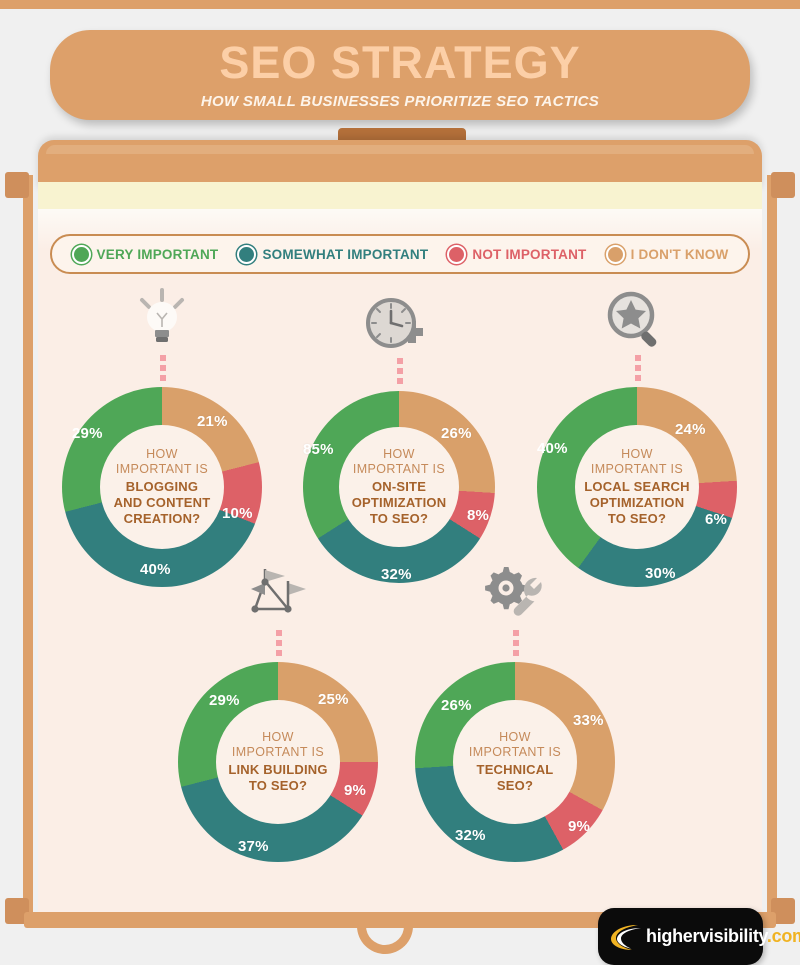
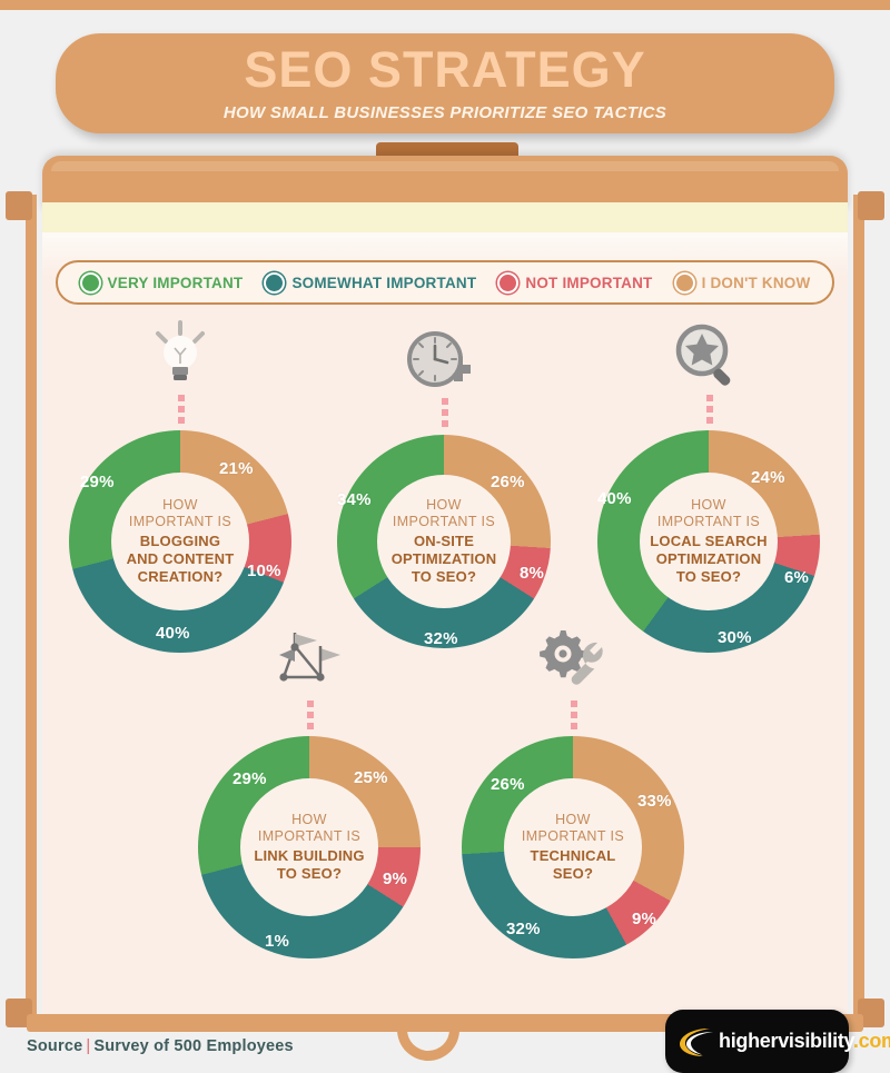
  SEO STRATEGY
  HOW SMALL BUSINESSES PRIORITIZE SEO TACTICS
  VERY IMPORTANT
  SOMEWHAT IMPORTANT
  NOT IMPORTANT
  I DON'T KNOW
  HOW
  IMPORTANT IS
  BLOGGING
  AND CONTENT
  CREATION?
  29%
  40%
  10%
  21%
  HOW
  IMPORTANT IS
  ON-SITE
  OPTIMIZATION
  TO SEO?
- 85%
+ 34%
  32%
  8%
  26%
  HOW
  IMPORTANT IS
  LOCAL SEARCH
  OPTIMIZATION
  TO SEO?
  40%
  30%
  6%
  24%
  HOW
  IMPORTANT IS
  LINK BUILDING
  TO SEO?
  29%
- 37%
+ 1%
  9%
  25%
  HOW
  IMPORTANT IS
  TECHNICAL
  SEO?
  26%
  32%
  9%
  33%
+ Source | Survey of 500 Employees
  highervisibility.co
